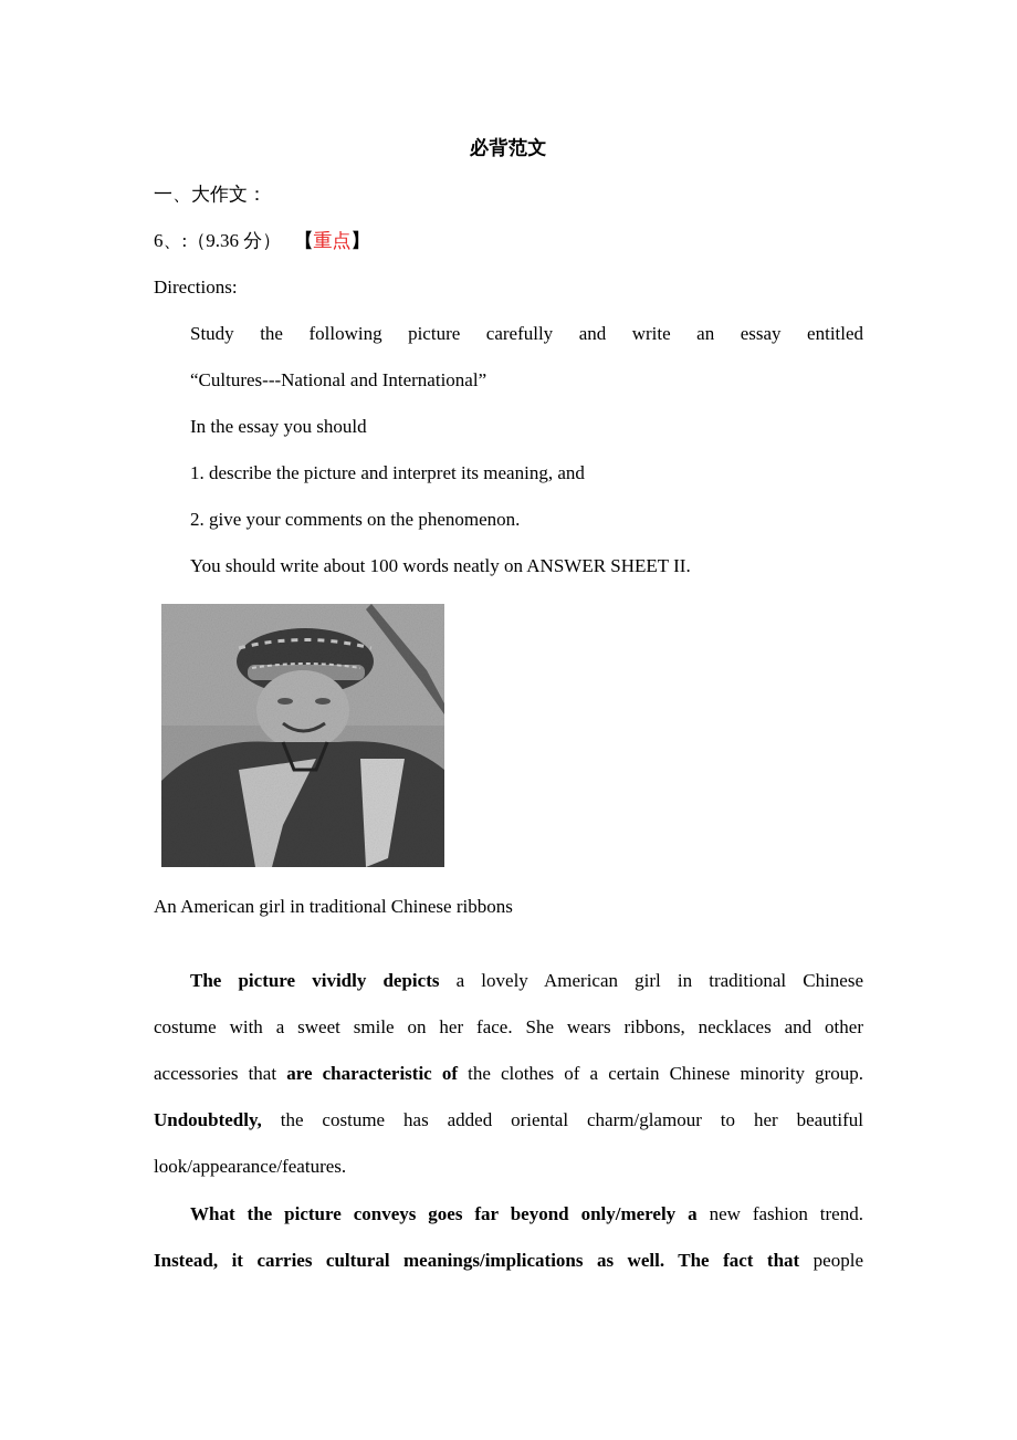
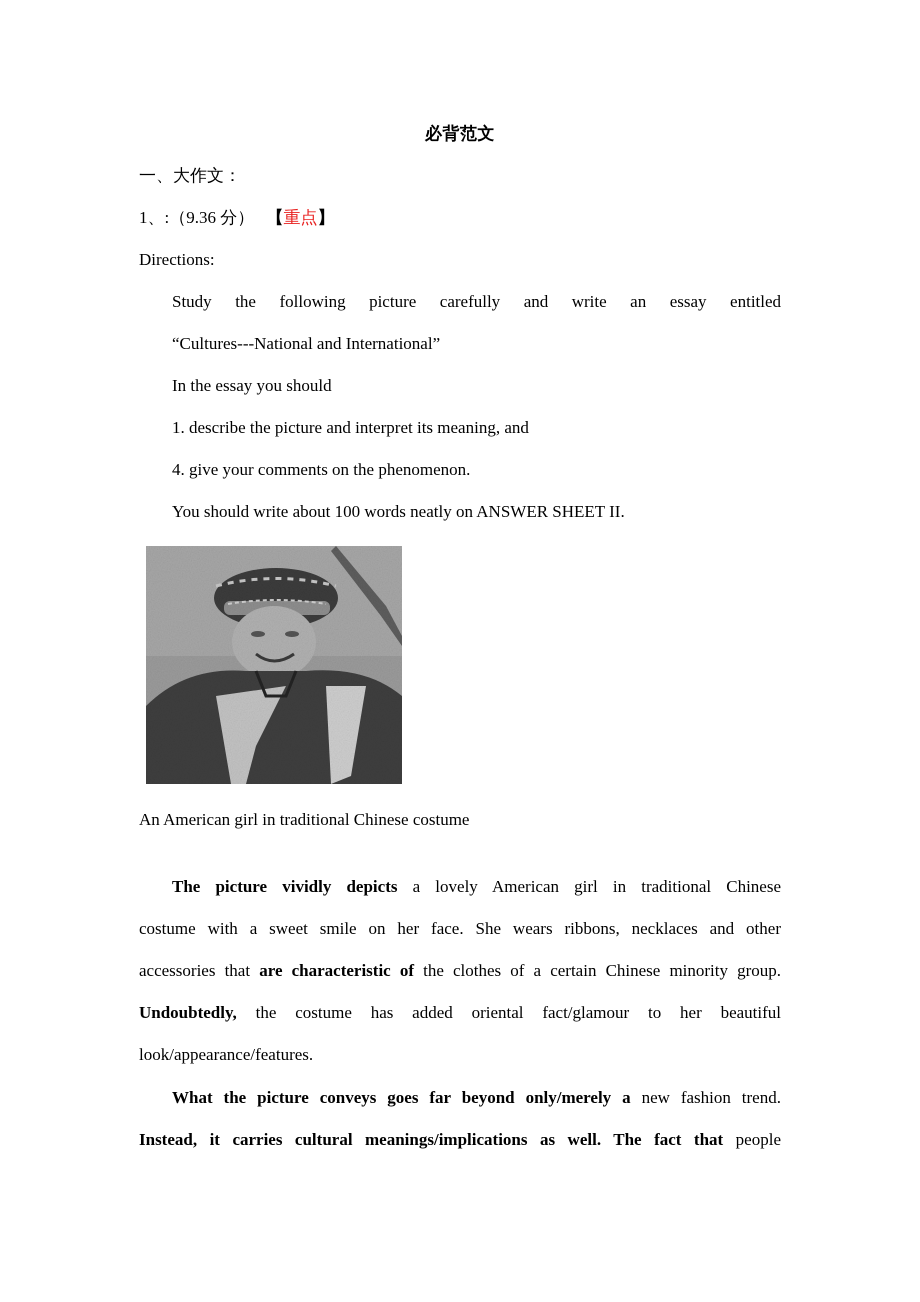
  必背范文
  一、大作文：
- 6、:（9.36 分） 【重点】
+ 1、:（9.36 分） 【重点】
  Directions:
  Study the following picture carefully and write an essay entitled
  “Cultures---National and International”
  In the essay you should
  1. describe the picture and interpret its meaning, and
- 2. give your comments on the phenomenon.
+ 4. give your comments on the phenomenon.
  You should write about 100 words neatly on ANSWER SHEET II.
- An American girl in traditional Chinese ribbons
+ An American girl in traditional Chinese costume
  The picture vividly depicts a lovely American girl in traditional Chinese
  costume with a sweet smile on her face. She wears ribbons, necklaces and other
  accessories that are characteristic of the clothes of a certain Chinese minority group.
- Undoubtedly, the costume has added oriental charm/glamour to her beautiful
+ Undoubtedly, the costume has added oriental fact/glamour to her beautiful
  look/appearance/features.
  What the picture conveys goes far beyond only/merely a new fashion trend.
  Instead, it carries cultural meanings/implications as well. The fact that people
